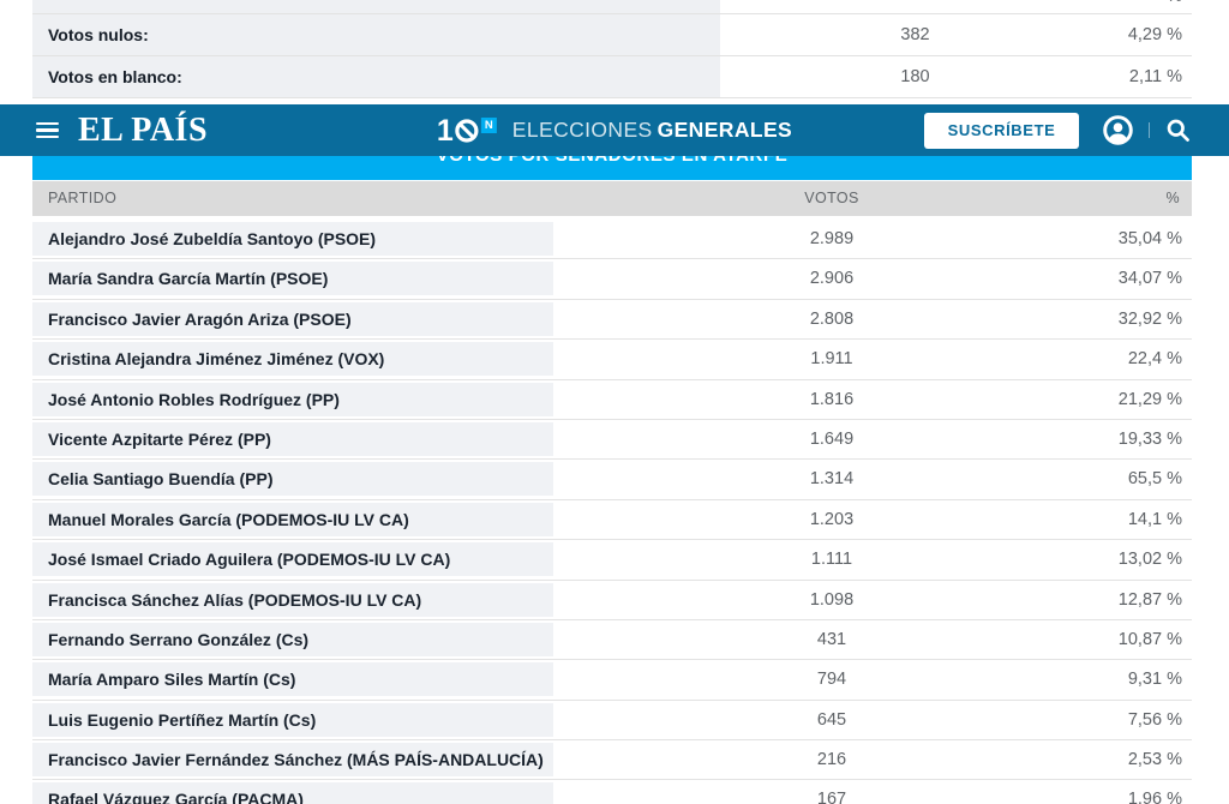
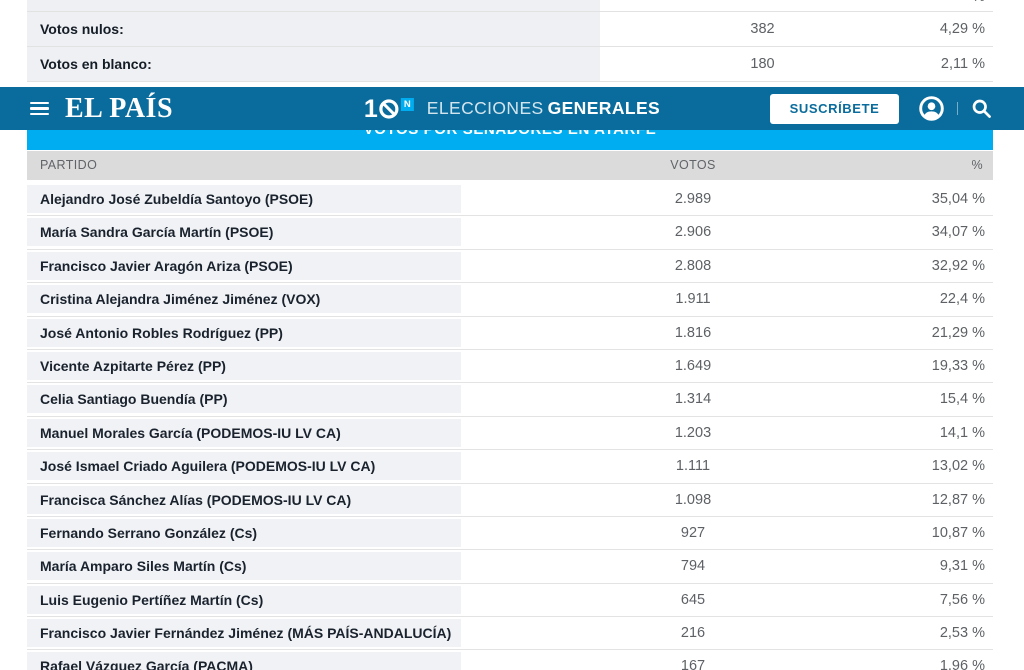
  Votos nulos:
  382
  4,29 %
  Votos en blanco:
  180
  2,11 %
  EL PAÍS
  1
  N
  ELECCIONES GENERALES
  SUSCRÍBETE
  VOTOS POR SENADORES EN ATARFE
  PARTIDO
  VOTOS
  %
  Alejandro José Zubeldía Santoyo (PSOE)
  2.989
  35,04 %
  María Sandra García Martín (PSOE)
  2.906
  34,07 %
  Francisco Javier Aragón Ariza (PSOE)
  2.808
  32,92 %
  Cristina Alejandra Jiménez Jiménez (VOX)
  1.911
  22,4 %
  José Antonio Robles Rodríguez (PP)
  1.816
  21,29 %
  Vicente Azpitarte Pérez (PP)
  1.649
  19,33 %
  Celia Santiago Buendía (PP)
  1.314
- 65,5 %
+ 15,4 %
  Manuel Morales García (PODEMOS-IU LV CA)
  1.203
  14,1 %
  José Ismael Criado Aguilera (PODEMOS-IU LV CA)
  1.111
  13,02 %
  Francisca Sánchez Alías (PODEMOS-IU LV CA)
  1.098
  12,87 %
  Fernando Serrano González (Cs)
- 431
+ 927
  10,87 %
  María Amparo Siles Martín (Cs)
  794
  9,31 %
  Luis Eugenio Pertíñez Martín (Cs)
  645
  7,56 %
- Francisco Javier Fernández Sánchez (MÁS PAÍS-ANDALUCÍA)
+ Francisco Javier Fernández Jiménez (MÁS PAÍS-ANDALUCÍA)
  216
  2,53 %
  Rafael Vázquez García (PACMA)
  167
  1,96 %
